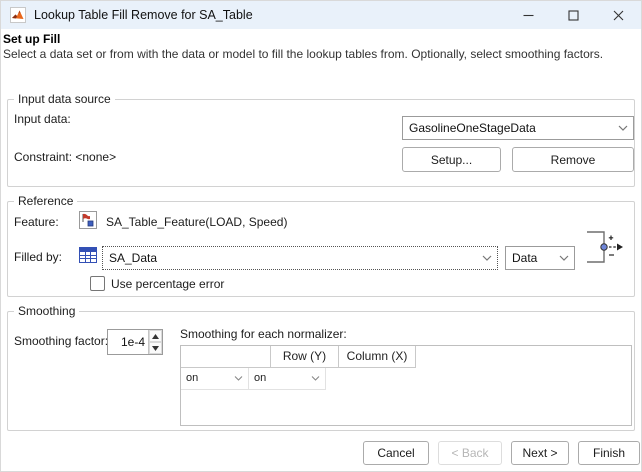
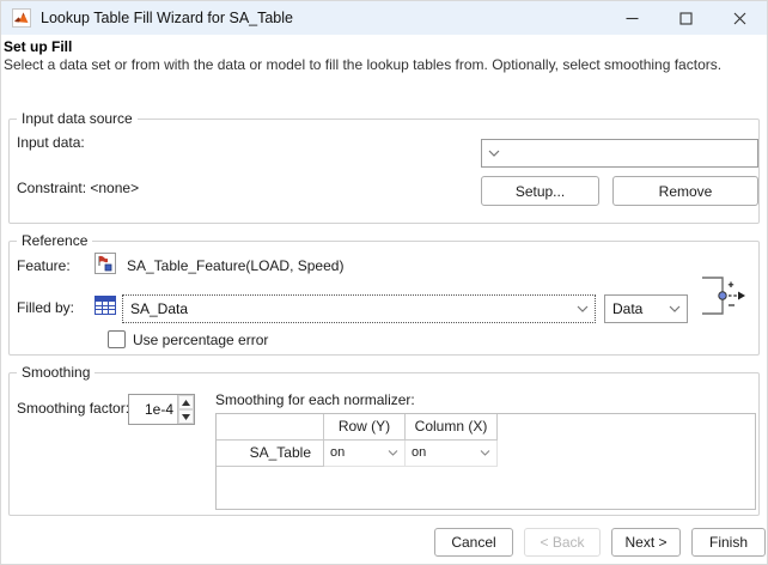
- Lookup Table Fill Remove for SA_Table
+ Lookup Table Fill Wizard for SA_Table
  Set up Fill
  Select a data set or from with the data or model to fill the lookup tables from. Optionally, select smoothing factors.
  Input data source
  Input data:
- GasolineOneStageData
  Constraint: <none>
  Setup...
  Remove
  Reference
  Feature:
  SA_Table_Feature(LOAD, Speed)
  Filled by:
  SA_Data
  Data
  Use percentage error
  Smoothing
  Smoothing factor
  1e-4
  Smoothing for each normalizer:
  Row (Y)
  Column (X)
+ SA_Table
  on
  on
  Cancel
  < Back
  Next >
  Finish
